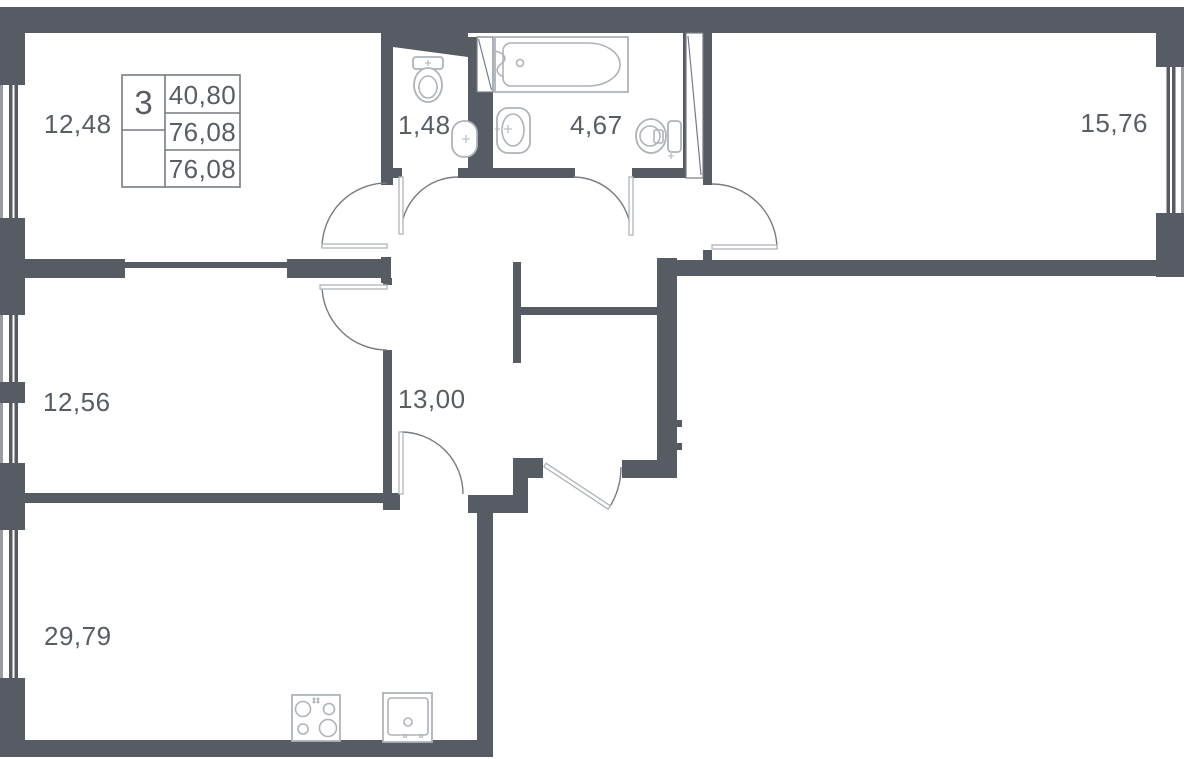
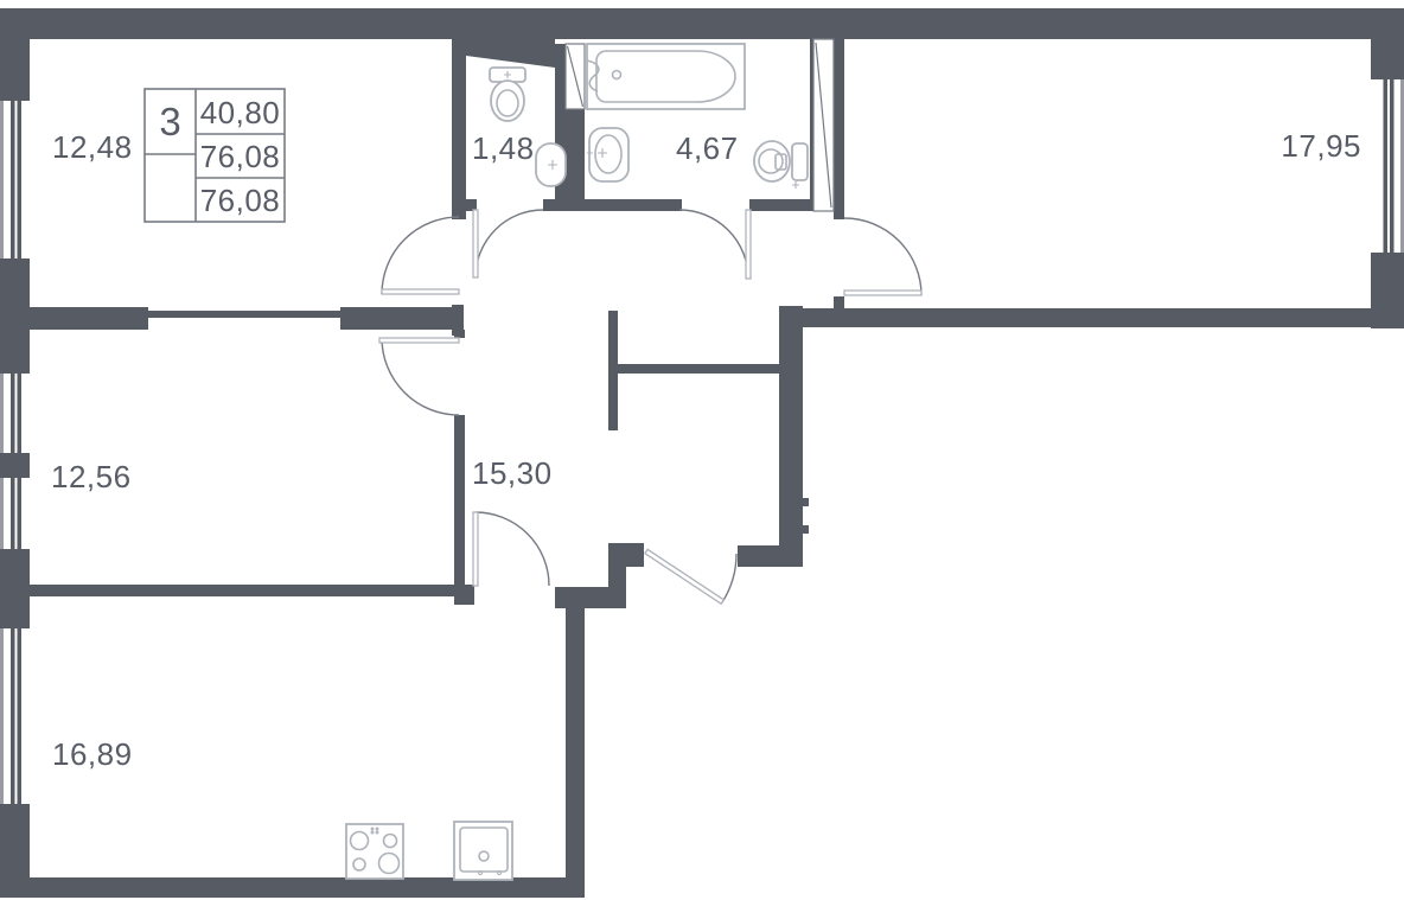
  3
  40,80
  76,08
  76,08
  12,48
  1,48
  4,67
- 15,76
+ 17,95
  12,56
- 13,00
+ 15,30
- 29,79
+ 16,89
